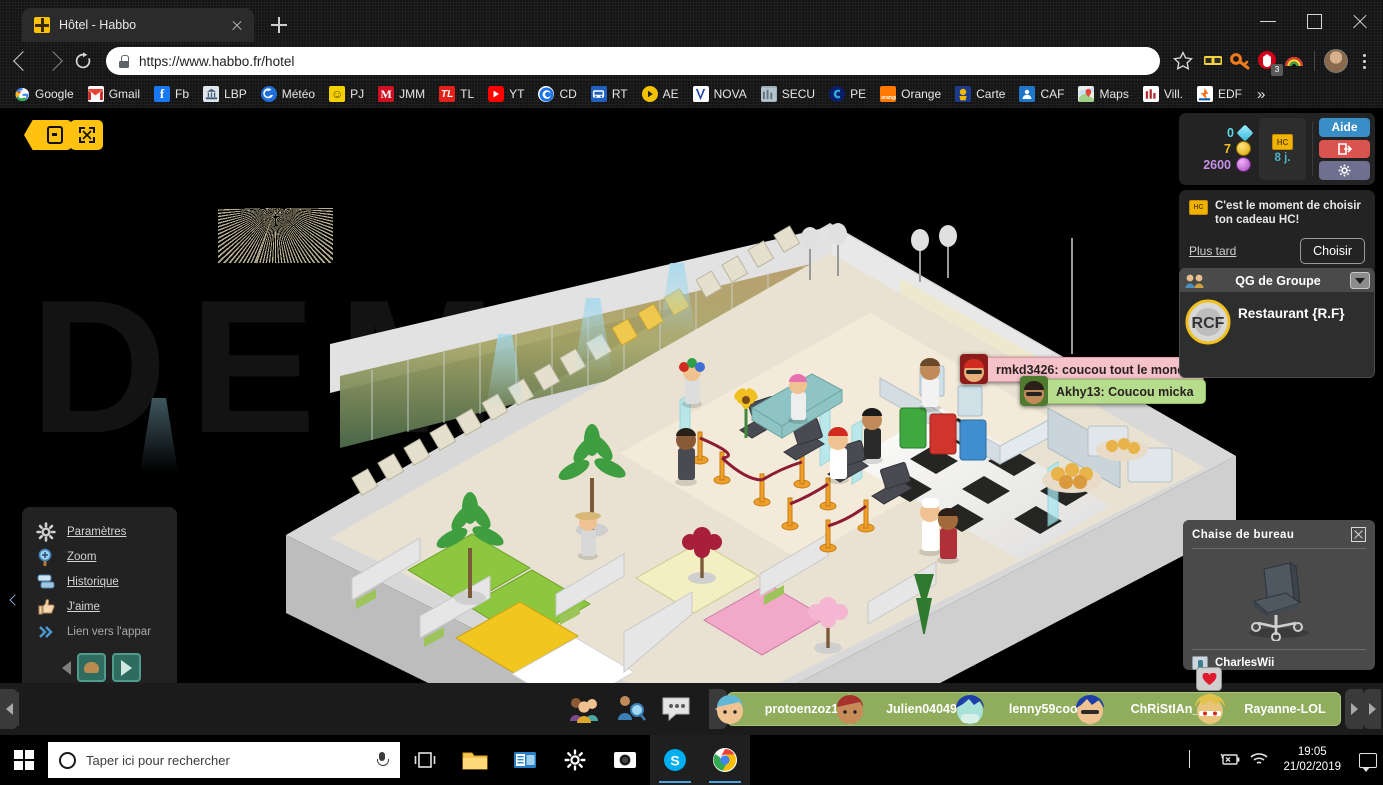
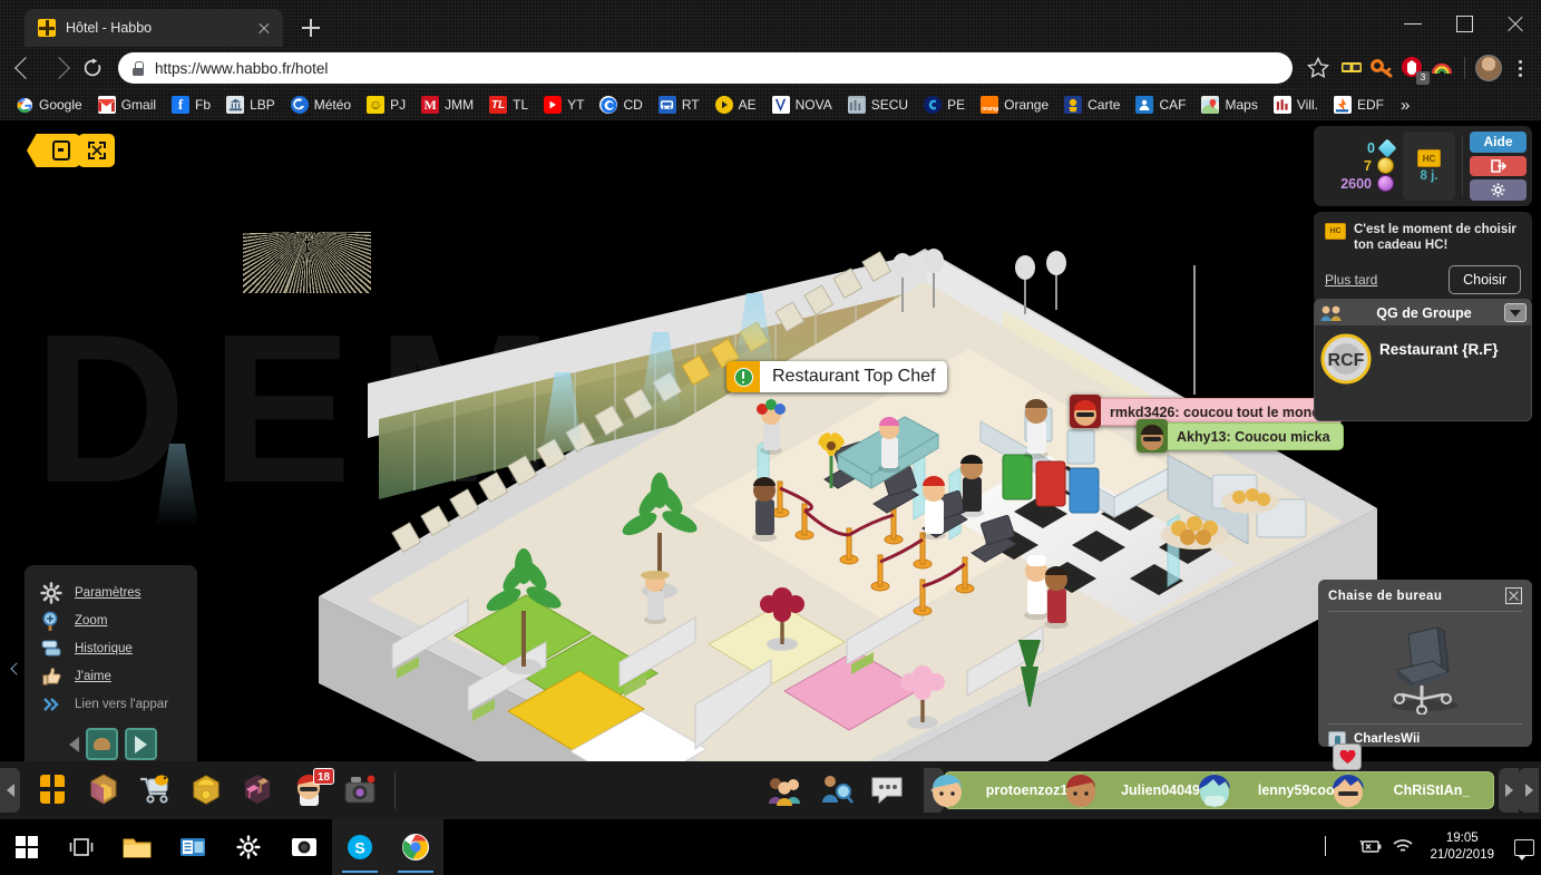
  Hôtel - Habbo
  https://www.habbo.fr/hotel
  3
  Google
  Gmail
  f
  Fb
  LBP
  Météo
  ☺
  PJ
  M
  JMM
  TL
  TL
  YT
  CD
  RT
  AE
  NOVA
  SECU
  PE
  Orange
  Carte
  CAF
  Maps
  Vill.
  EDF
  »
+ Restaurant Top Chef
  rmkd3426: coucou tout le mon
  Akhy13: Coucou micka
  0
  7
  2600
  HC
  8 j.
  Aide
  C'est le moment de choisir ton cadeau HC!
  Plus tard
  Choisir
  QG de Groupe
  RCF
  Restaurant {R.F}
  Chaise de bureau
  CharlesWii
  Paramètres
  Zoom
  Historique
  J'aime
  Lien vers l'appar
+ 18
  protoenzoz1
  Julien04049
  lenny59coo
  ChRiStIAn_
- Rayanne-LOL
- Taper ici pour rechercher
  S
  19:05
  21/02/2019
